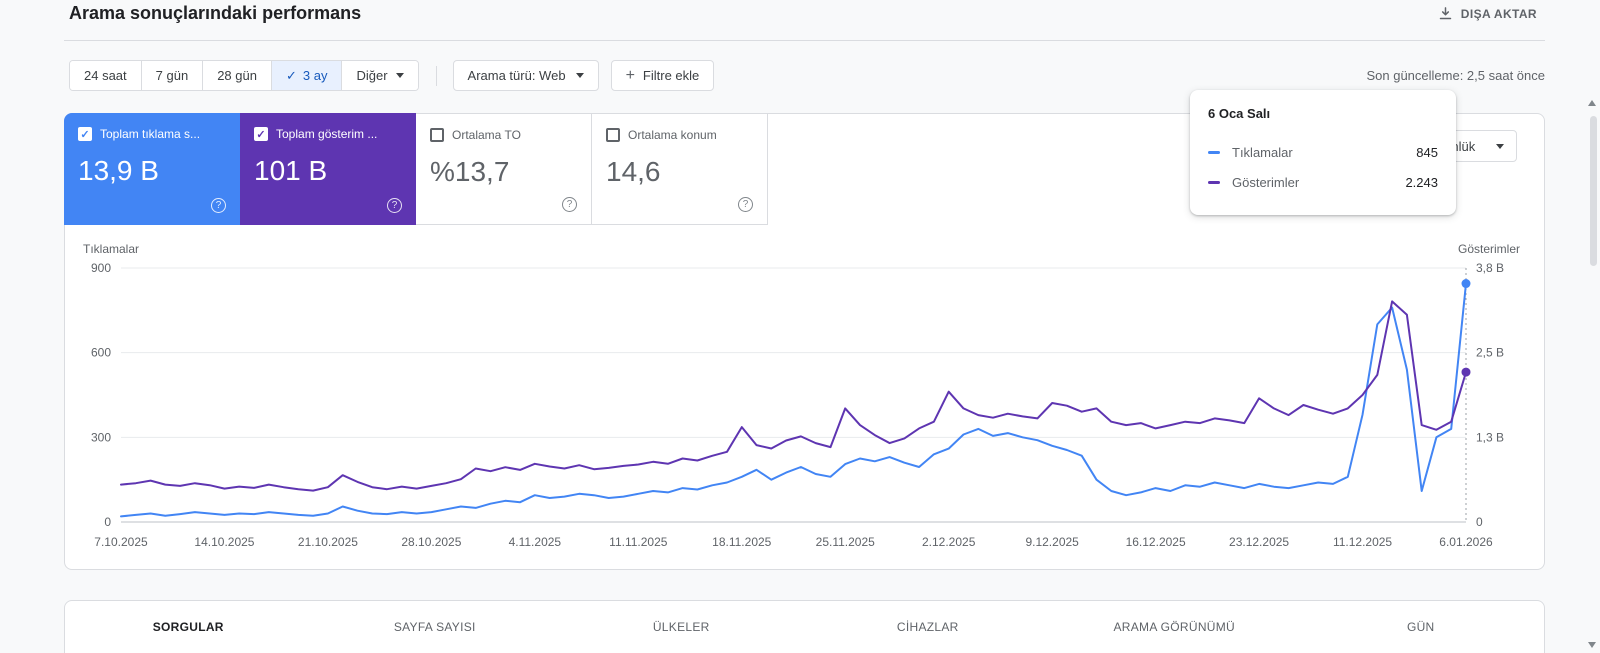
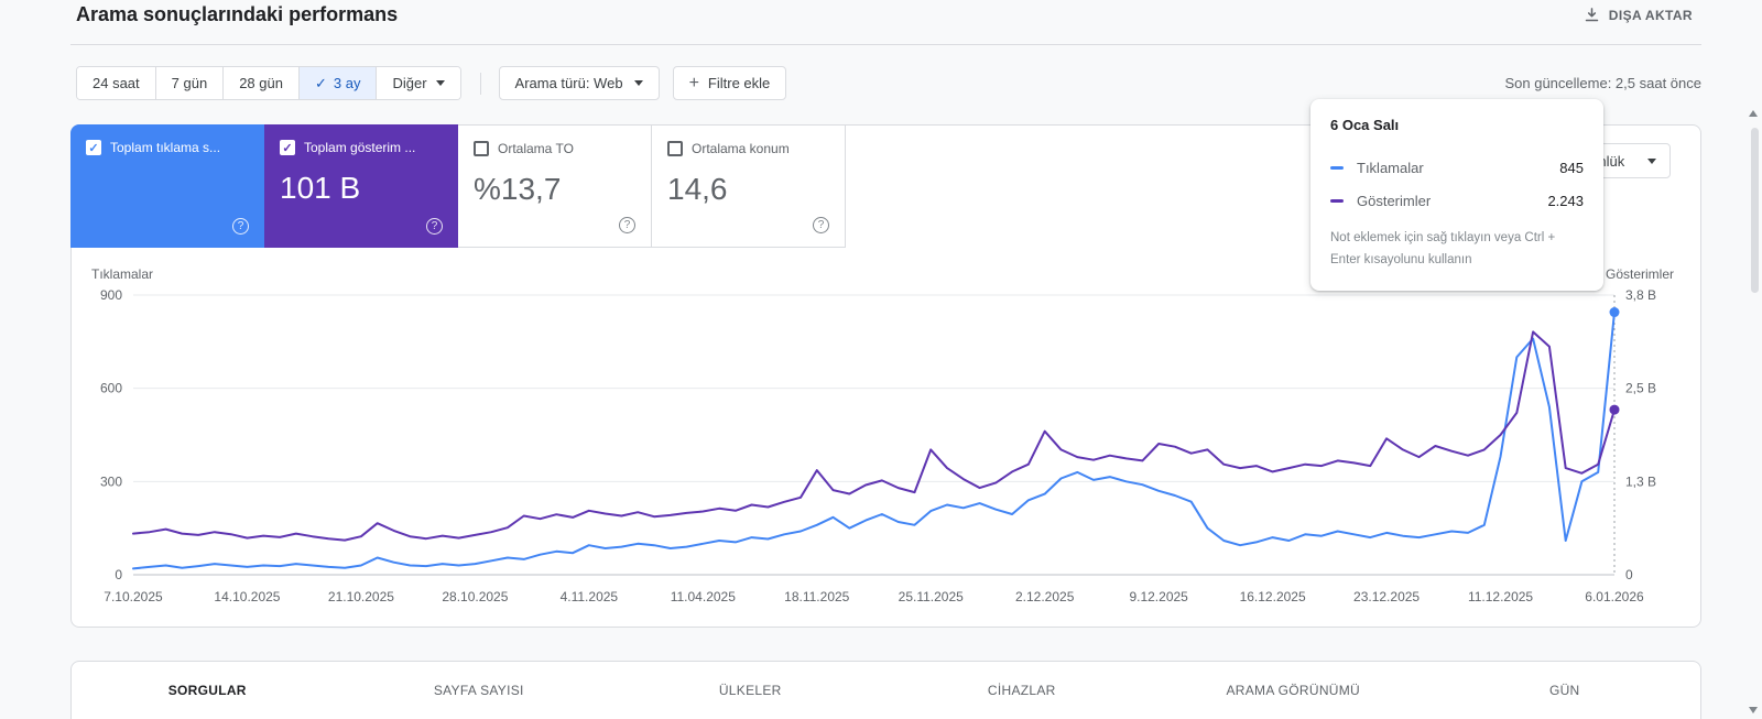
  Arama sonuçlarındaki performans
  DIŞA AKTAR
  24 saat
  7 gün
  28 gün
  ✓
  3 ay
  Diğer
  Arama türü: Web
  +
  Filtre ekle
  Son güncelleme: 2,5 saat önce
  ✓
  Toplam tıklama s...
- 13,9 B
  ?
  ✓
  Toplam gösterim ...
  101 B
  ?
  Ortalama TO
  %13,7
  ?
  Ortalama konum
  14,6
  ?
  0
  0
  300
  1,3 B
  600
  2,5 B
  900
  3,8 B
  Tıklamalar
  Gösterimler
  7.10.2025
  14.10.2025
  21.10.2025
  28.10.2025
  4.11.2025
- 11.11.2025
+ 11.04.2025
  18.11.2025
  25.11.2025
  2.12.2025
  9.12.2025
  16.12.2025
  23.12.2025
  11.12.2025
  6.01.2026
  6 Oca Salı
  Tıklamalar
  845
  Gösterimler
  2.243
+ Not eklemek için sağ tıklayın veya Ctrl + Enter kısayolunu kullanın
  SORGULAR
  SAYFA SAYISI
  ÜLKELER
  CİHAZLAR
  ARAMA GÖRÜNÜMÜ
  GÜN
